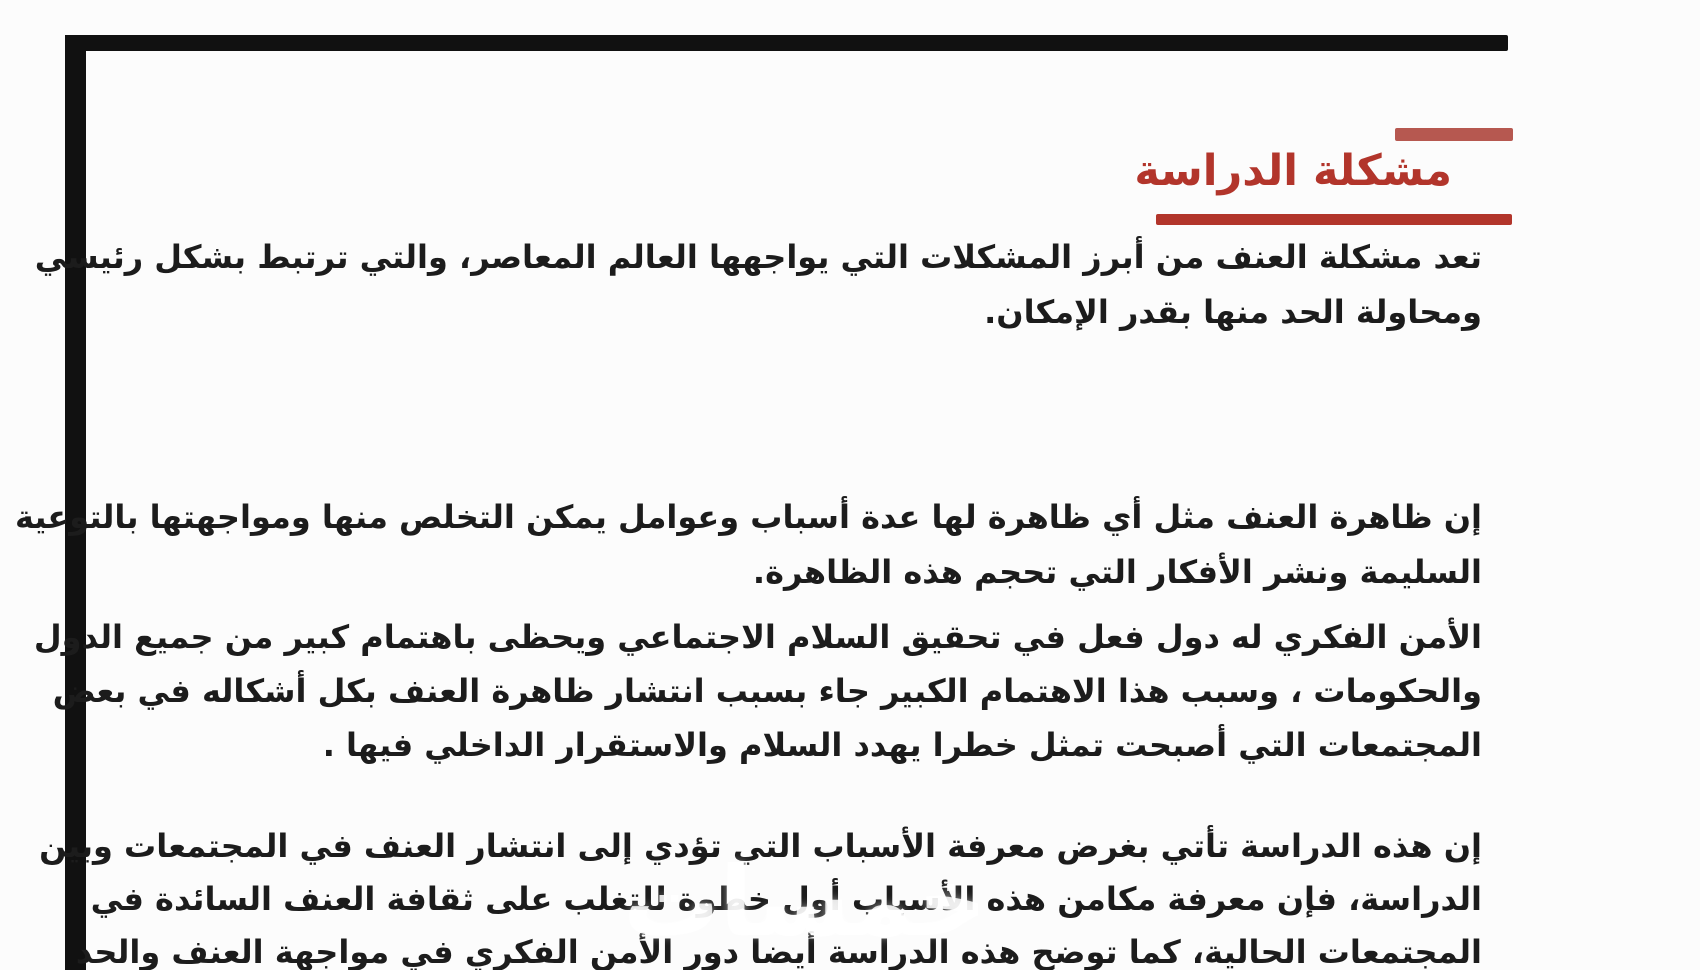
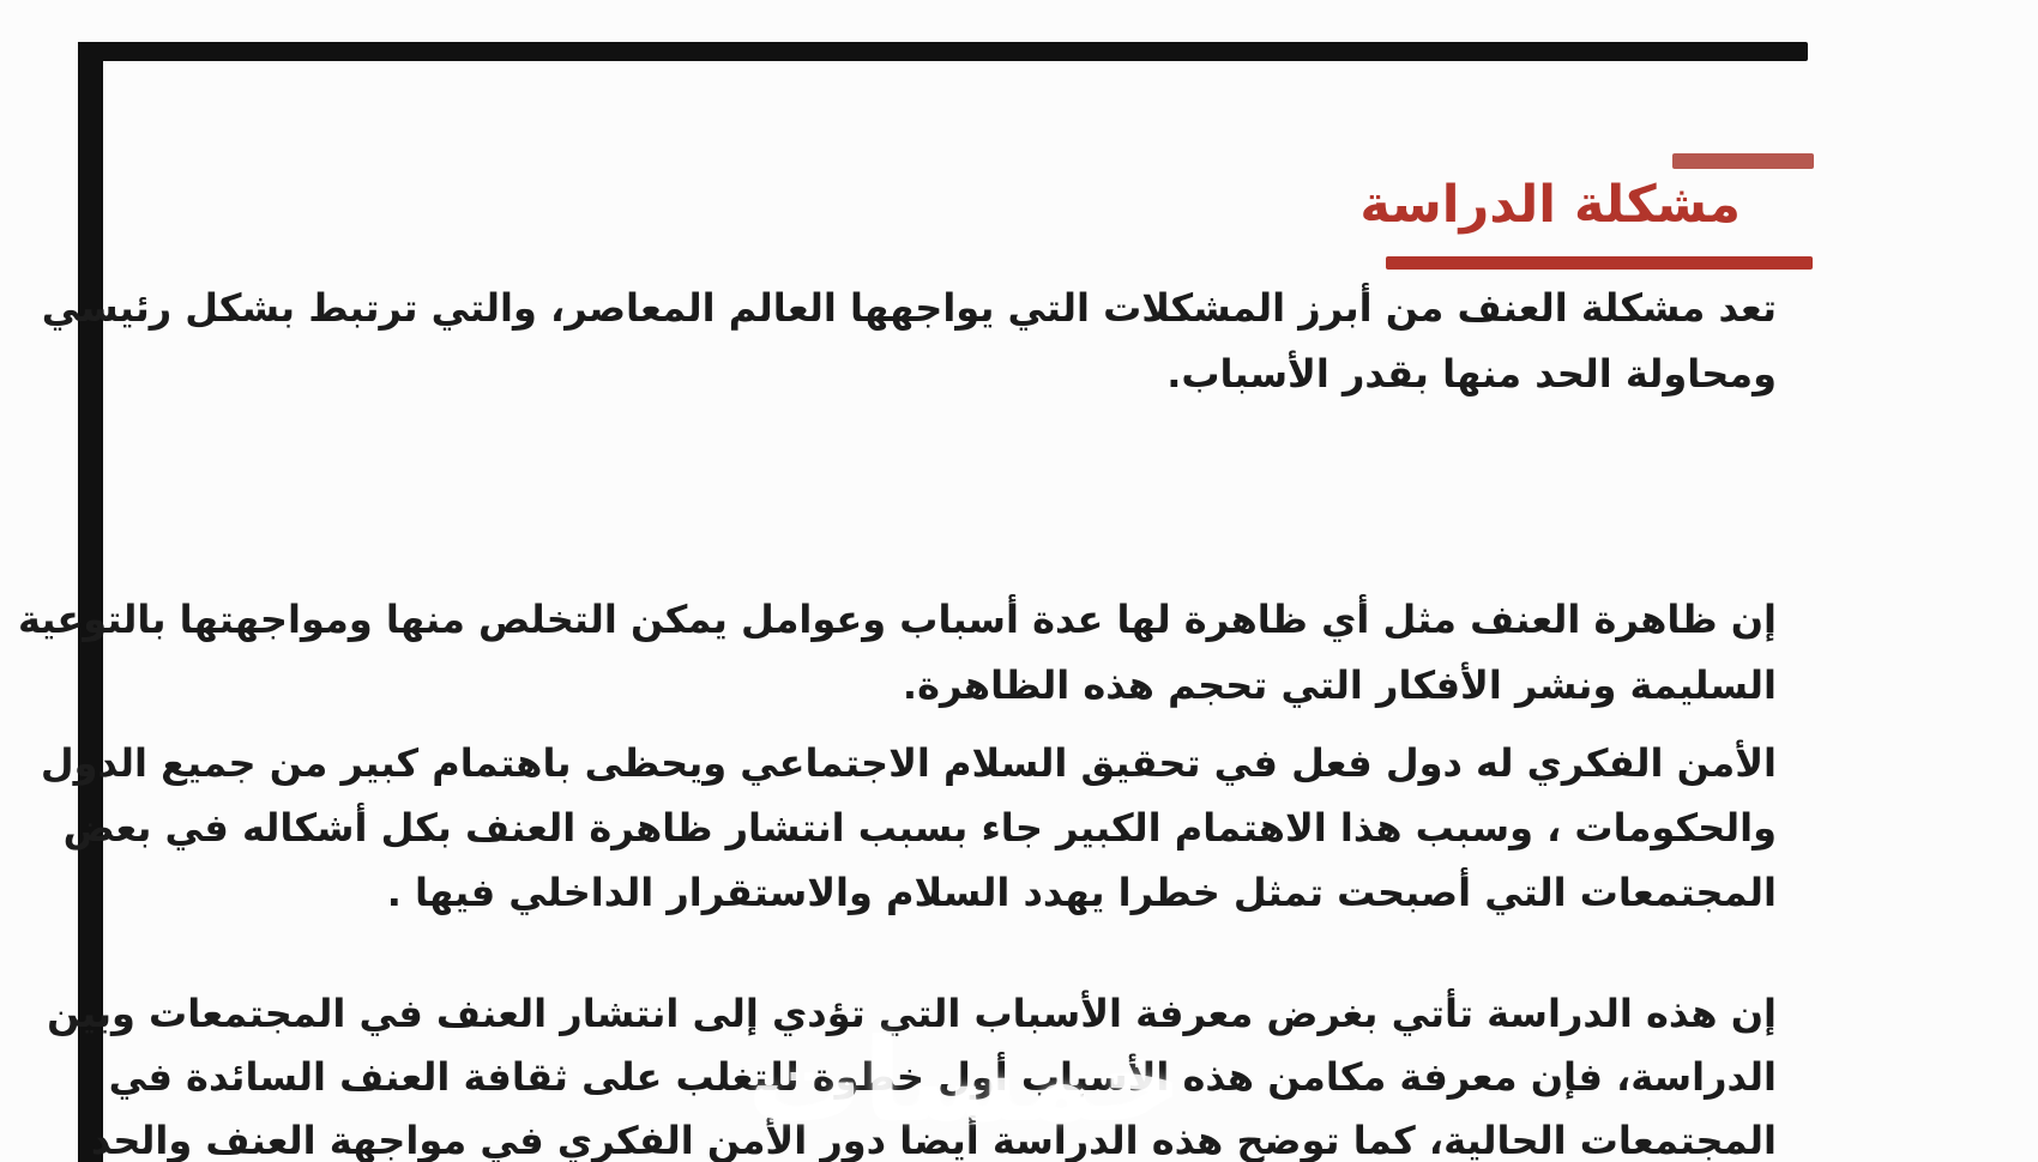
  مشكلة الدراسة
  تعد مشكلة العنف من أبرز المشكلات التي يواجهها العالم المعاصر، والتي ترتبط بشكل رئيسي
- ومحاولة الحد منها بقدر الإمكان.
+ ومحاولة الحد منها بقدر الأسباب.
  إن ظاهرة العنف مثل أي ظاهرة لها عدة أسباب وعوامل يمكن التخلص منها ومواجهتها بالتوعية
  السليمة ونشر الأفكار التي تحجم هذه الظاهرة.
  الأمن الفكري له دول فعل في تحقيق السلام الاجتماعي ويحظى باهتمام كبير من جميع الدول
  والحكومات ، وسبب هذا الاهتمام الكبير جاء بسبب انتشار ظاهرة العنف بكل أشكاله في بعض
  المجتمعات التي أصبحت تمثل خطرا يهدد السلام والاستقرار الداخلي فيها .
  إن هذه الدراسة تأتي بغرض معرفة الأسباب التي تؤدي إلى انتشار العنف في المجتمعات وبن
  الدراسة، فإن معرفة مكامن هذه الأسباب أول خطوة للتغلب على ثقافة العنف السائدة في
  المجتمعات الحالية، كما توضح هذه الدراسة أيضا دور الأمن الفكري في مواجهة العنف والحد
  خمسات
